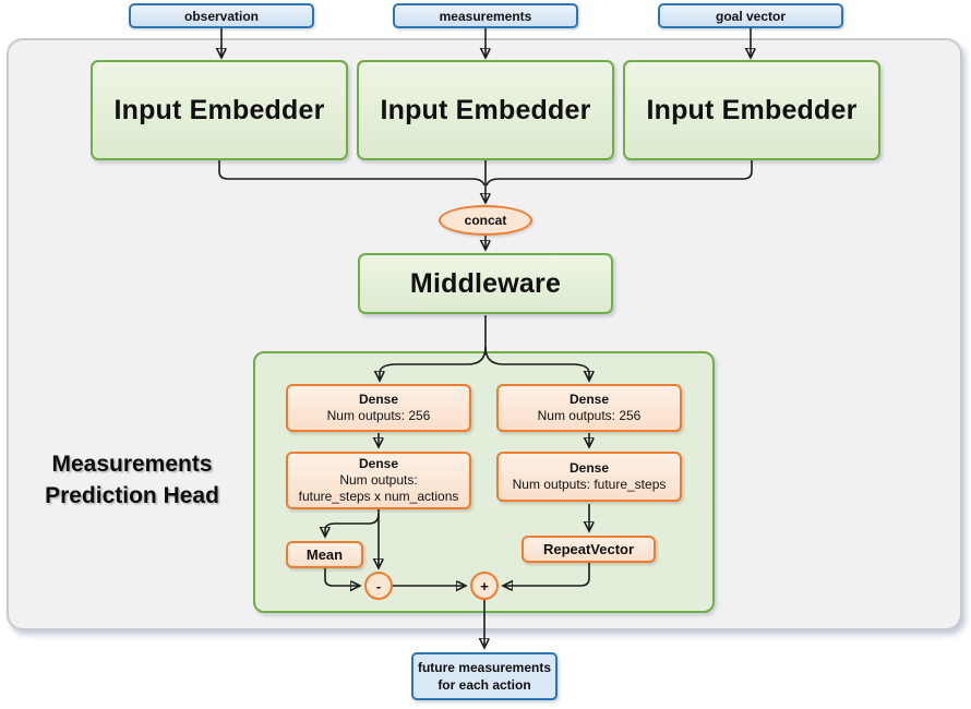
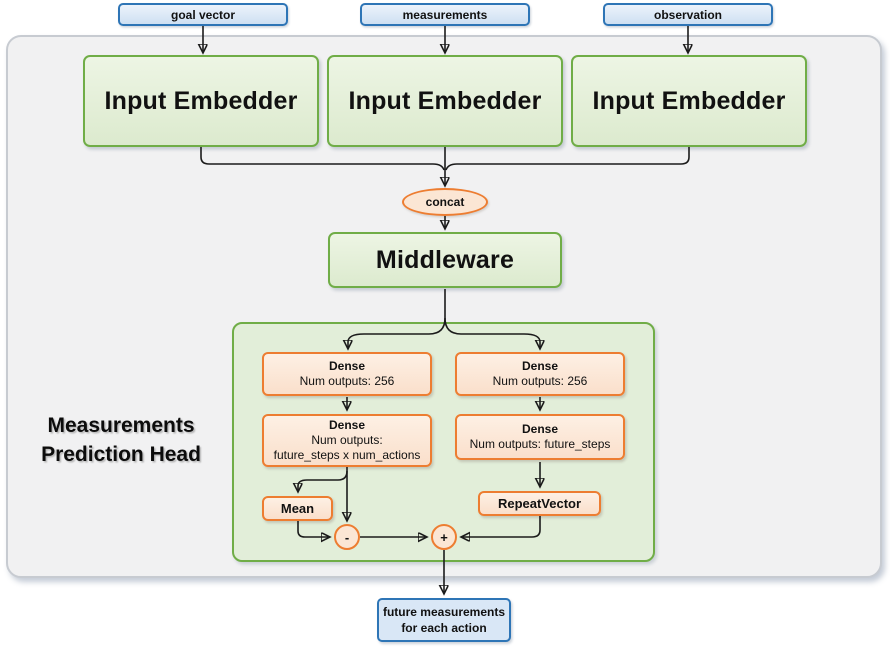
- observation
+ goal vector
  measurements
- goal vector
+ observation
  Input Embedder
  Input Embedder
  Input Embedder
  concat
  Middleware
  Measurements
  Prediction Head
  Dense
  Num outputs: 256
  Dense
  Num outputs: 256
  Dense
  Num outputs:
  future_steps x num_actions
  Dense
  Num outputs: future_steps
  Mean
  RepeatVector
  -
  +
  future measurements
  for each action
